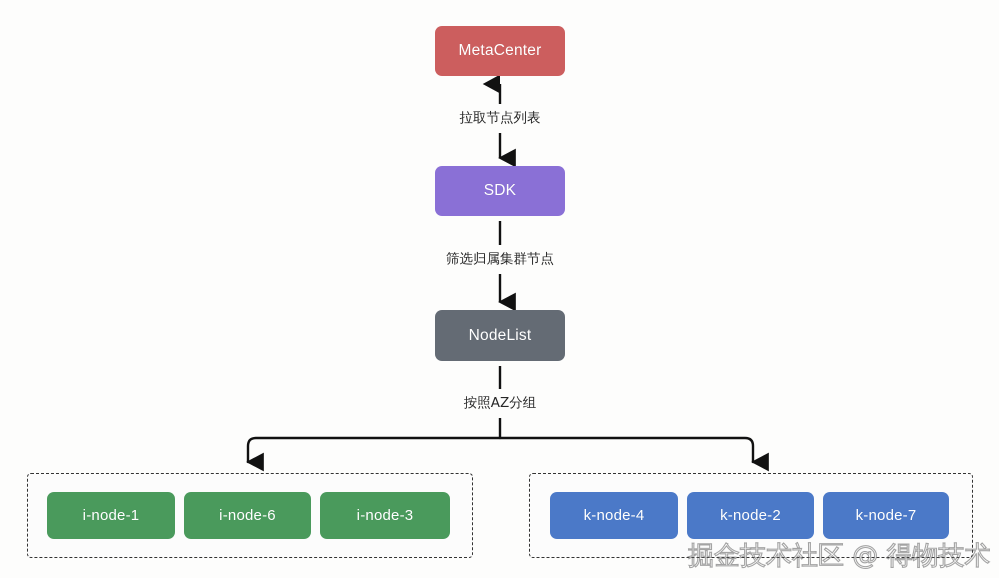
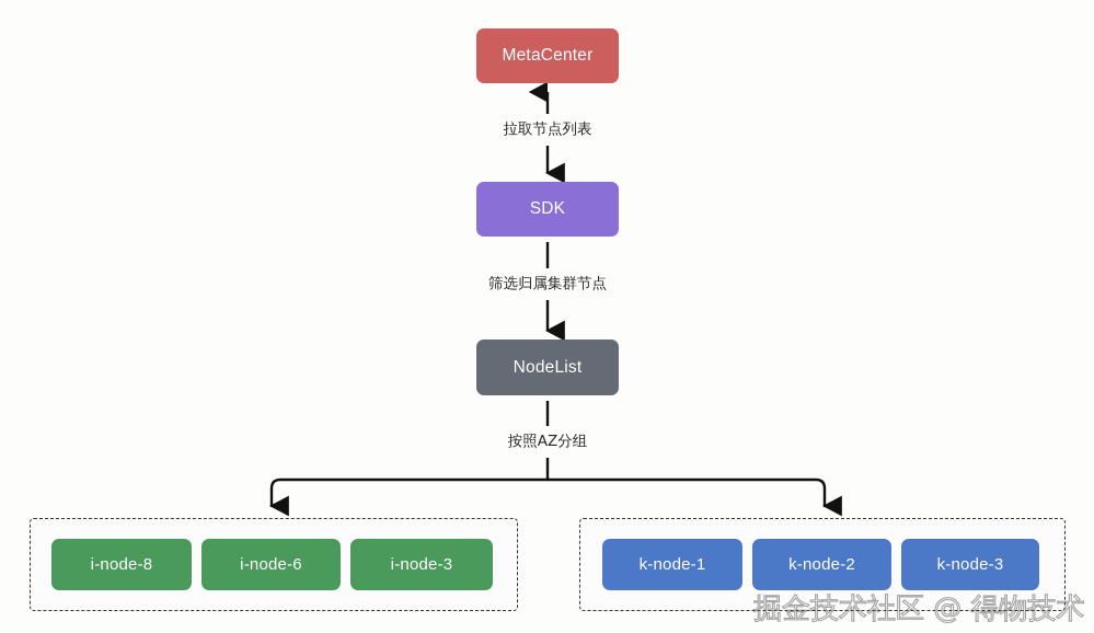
  MetaCenter
  拉取节点列表
  SDK
  筛选归属集群节点
  NodeList
  按照AZ分组
- i-node-1
+ i-node-8
  i-node-6
  i-node-3
- k-node-4
+ k-node-1
  k-node-2
- k-node-7
+ k-node-3
  掘金技术社区 @ 得物技术
